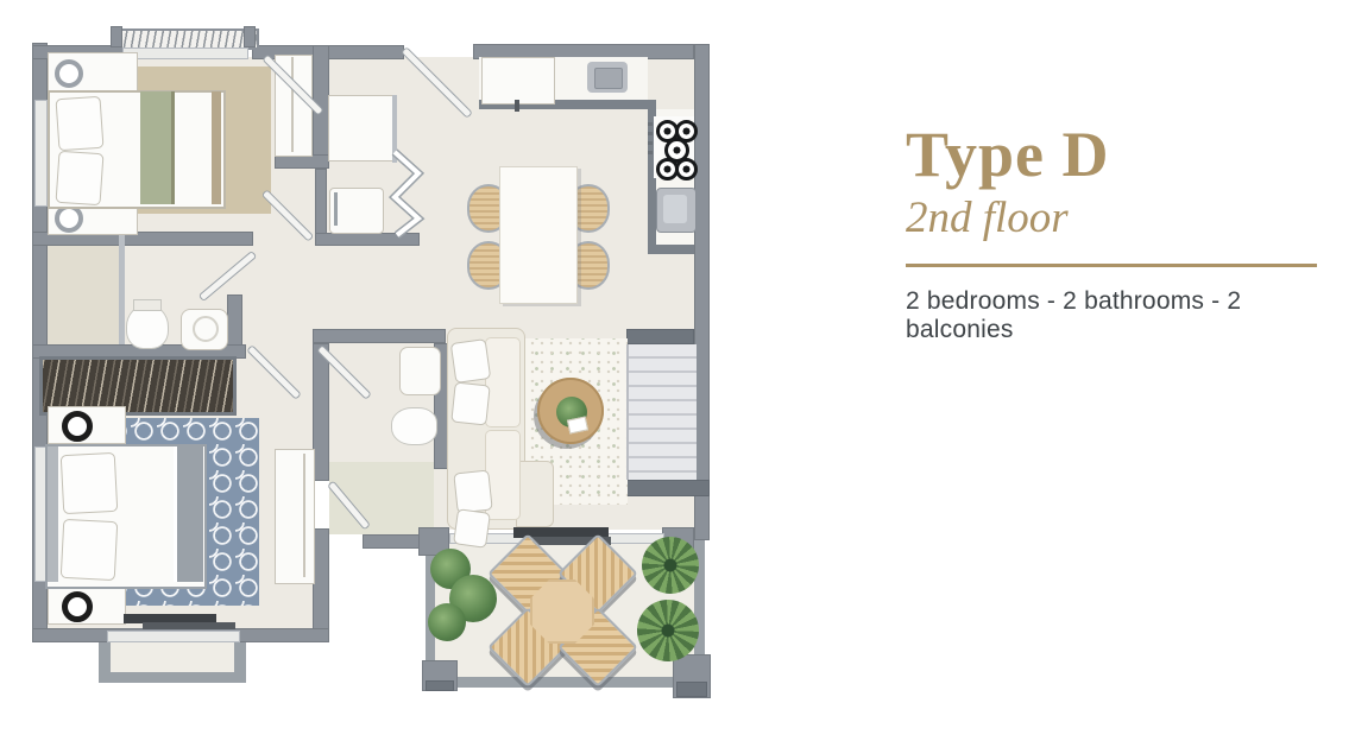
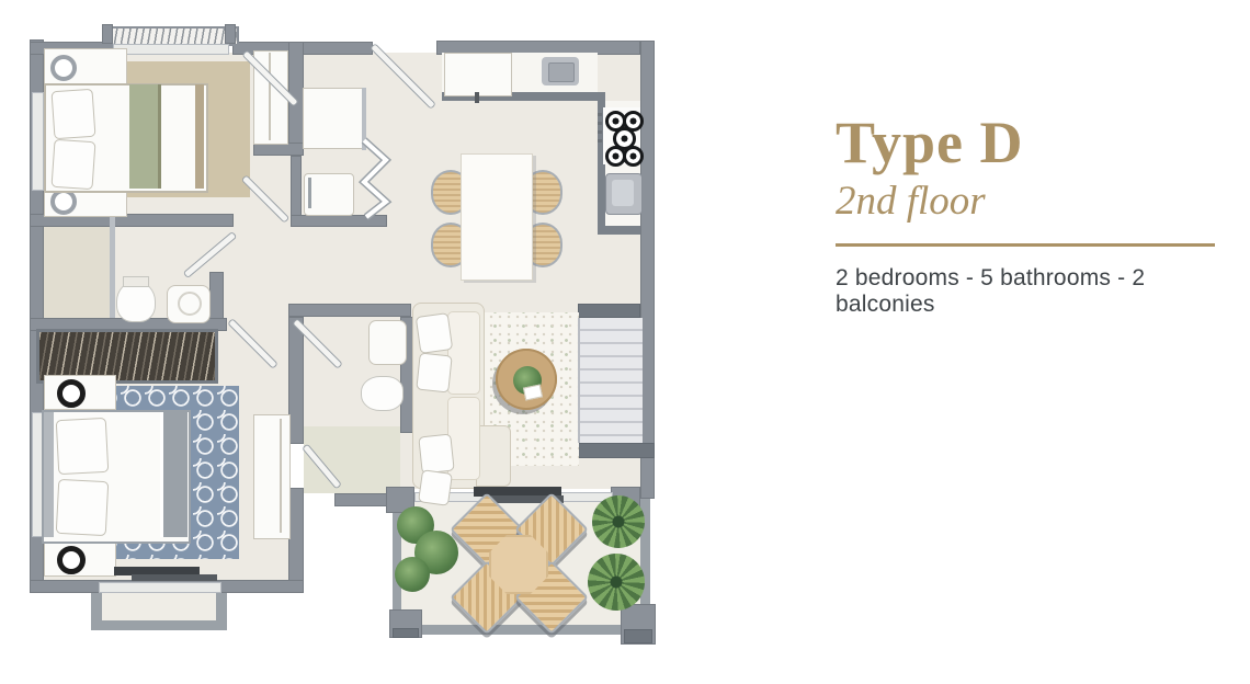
  Type D
  2nd floor
- 2 bedrooms - 2 bathrooms - 2 balconies
+ 2 bedrooms - 5 bathrooms - 2 balconies
